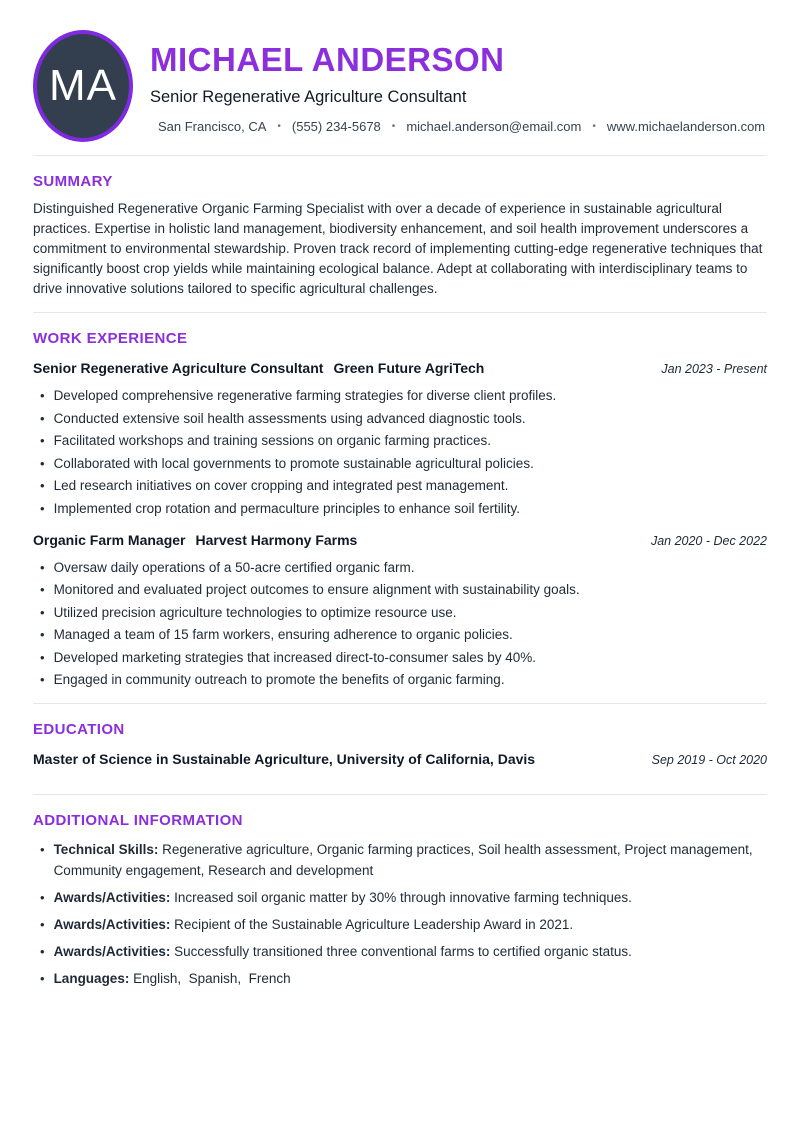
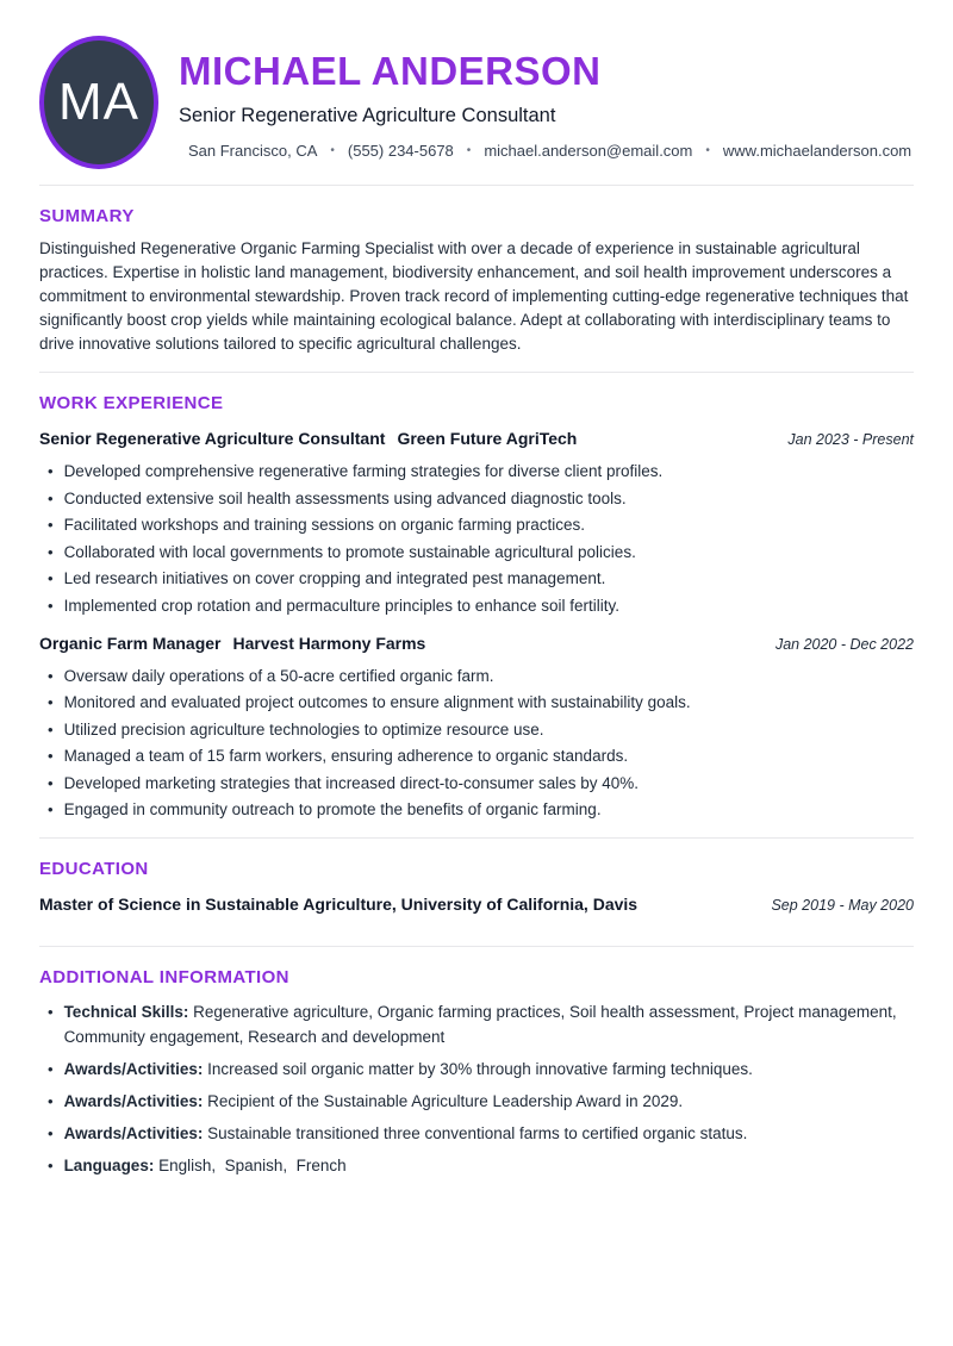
  MA
  MICHAEL ANDERSON
  Senior Regenerative Agriculture Consultant
  San Francisco, CA
  •
  (555) 234-5678
  •
  michael.anderson@email.com
  •
  www.michaelanderson.com
  SUMMARY
  Distinguished Regenerative Organic Farming Specialist with over a decade of experience in sustainable agricultural practices. Expertise in holistic land management, biodiversity enhancement, and soil health improvement underscores a commitment to environmental stewardship. Proven track record of implementing cutting-edge regenerative techniques that significantly boost crop yields while maintaining ecological balance. Adept at collaborating with interdisciplinary teams to drive innovative solutions tailored to specific agricultural challenges.
  WORK EXPERIENCE
  Senior Regenerative Agriculture Consultant Green Future AgriTech
  Jan 2023 - Present
  •
  Developed comprehensive regenerative farming strategies for diverse client profiles.
  •
  Conducted extensive soil health assessments using advanced diagnostic tools.
  •
  Facilitated workshops and training sessions on organic farming practices.
  •
  Collaborated with local governments to promote sustainable agricultural policies.
  •
  Led research initiatives on cover cropping and integrated pest management.
  •
  Implemented crop rotation and permaculture principles to enhance soil fertility.
  Organic Farm Manager Harvest Harmony Farms
  Jan 2020 - Dec 2022
  •
  Oversaw daily operations of a 50-acre certified organic farm.
  •
  Monitored and evaluated project outcomes to ensure alignment with sustainability goals.
  •
  Utilized precision agriculture technologies to optimize resource use.
  •
- Managed a team of 15 farm workers, ensuring adherence to organic policies.
+ Managed a team of 15 farm workers, ensuring adherence to organic standards.
  •
  Developed marketing strategies that increased direct-to-consumer sales by 40%.
  •
  Engaged in community outreach to promote the benefits of organic farming.
  EDUCATION
  Master of Science in Sustainable Agriculture, University of California, Davis
- Sep 2019 - Oct 2020
+ Sep 2019 - May 2020
  ADDITIONAL INFORMATION
  •
  Technical Skills: Regenerative agriculture, Organic farming practices, Soil health assessment, Project management, Community engagement, Research and development
  •
  Awards/Activities: Increased soil organic matter by 30% through innovative farming techniques.
  •
- Awards/Activities: Recipient of the Sustainable Agriculture Leadership Award in 2021.
+ Awards/Activities: Recipient of the Sustainable Agriculture Leadership Award in 2029.
  •
- Awards/Activities: Successfully transitioned three conventional farms to certified organic status.
+ Awards/Activities: Sustainable transitioned three conventional farms to certified organic status.
  •
  Languages: English, Spanish, French
